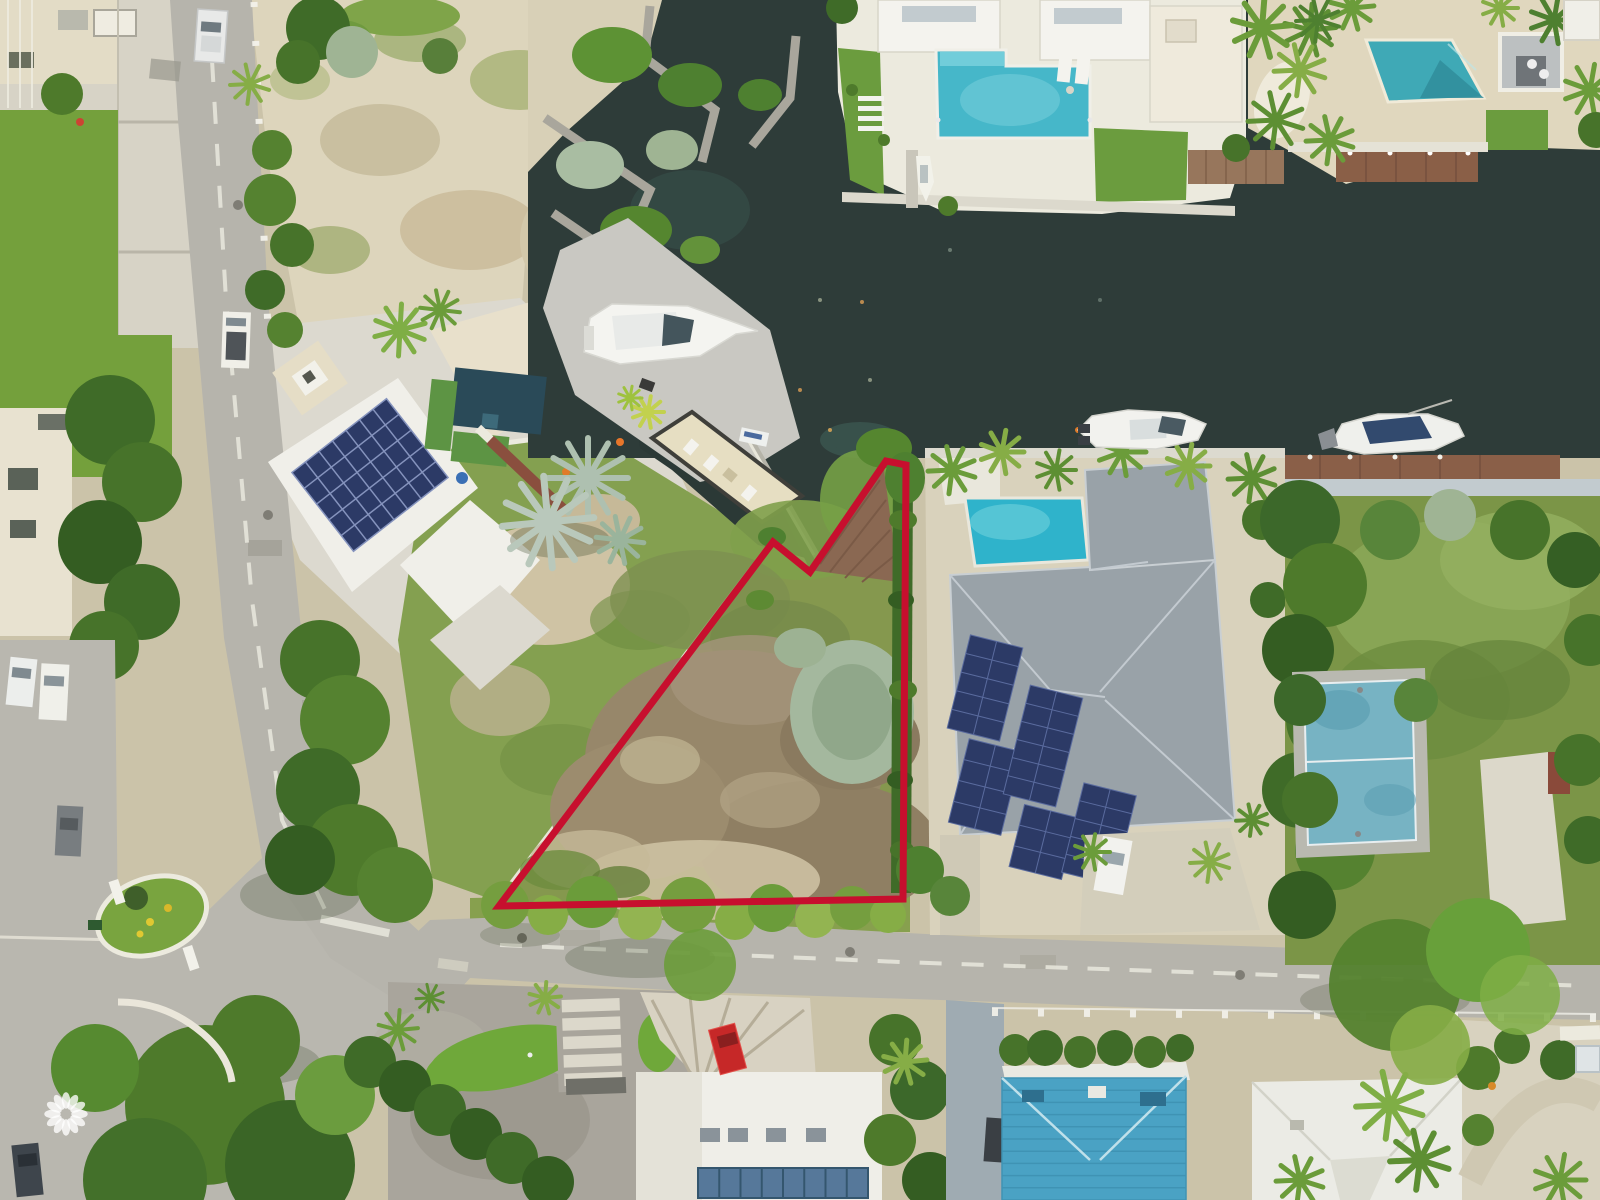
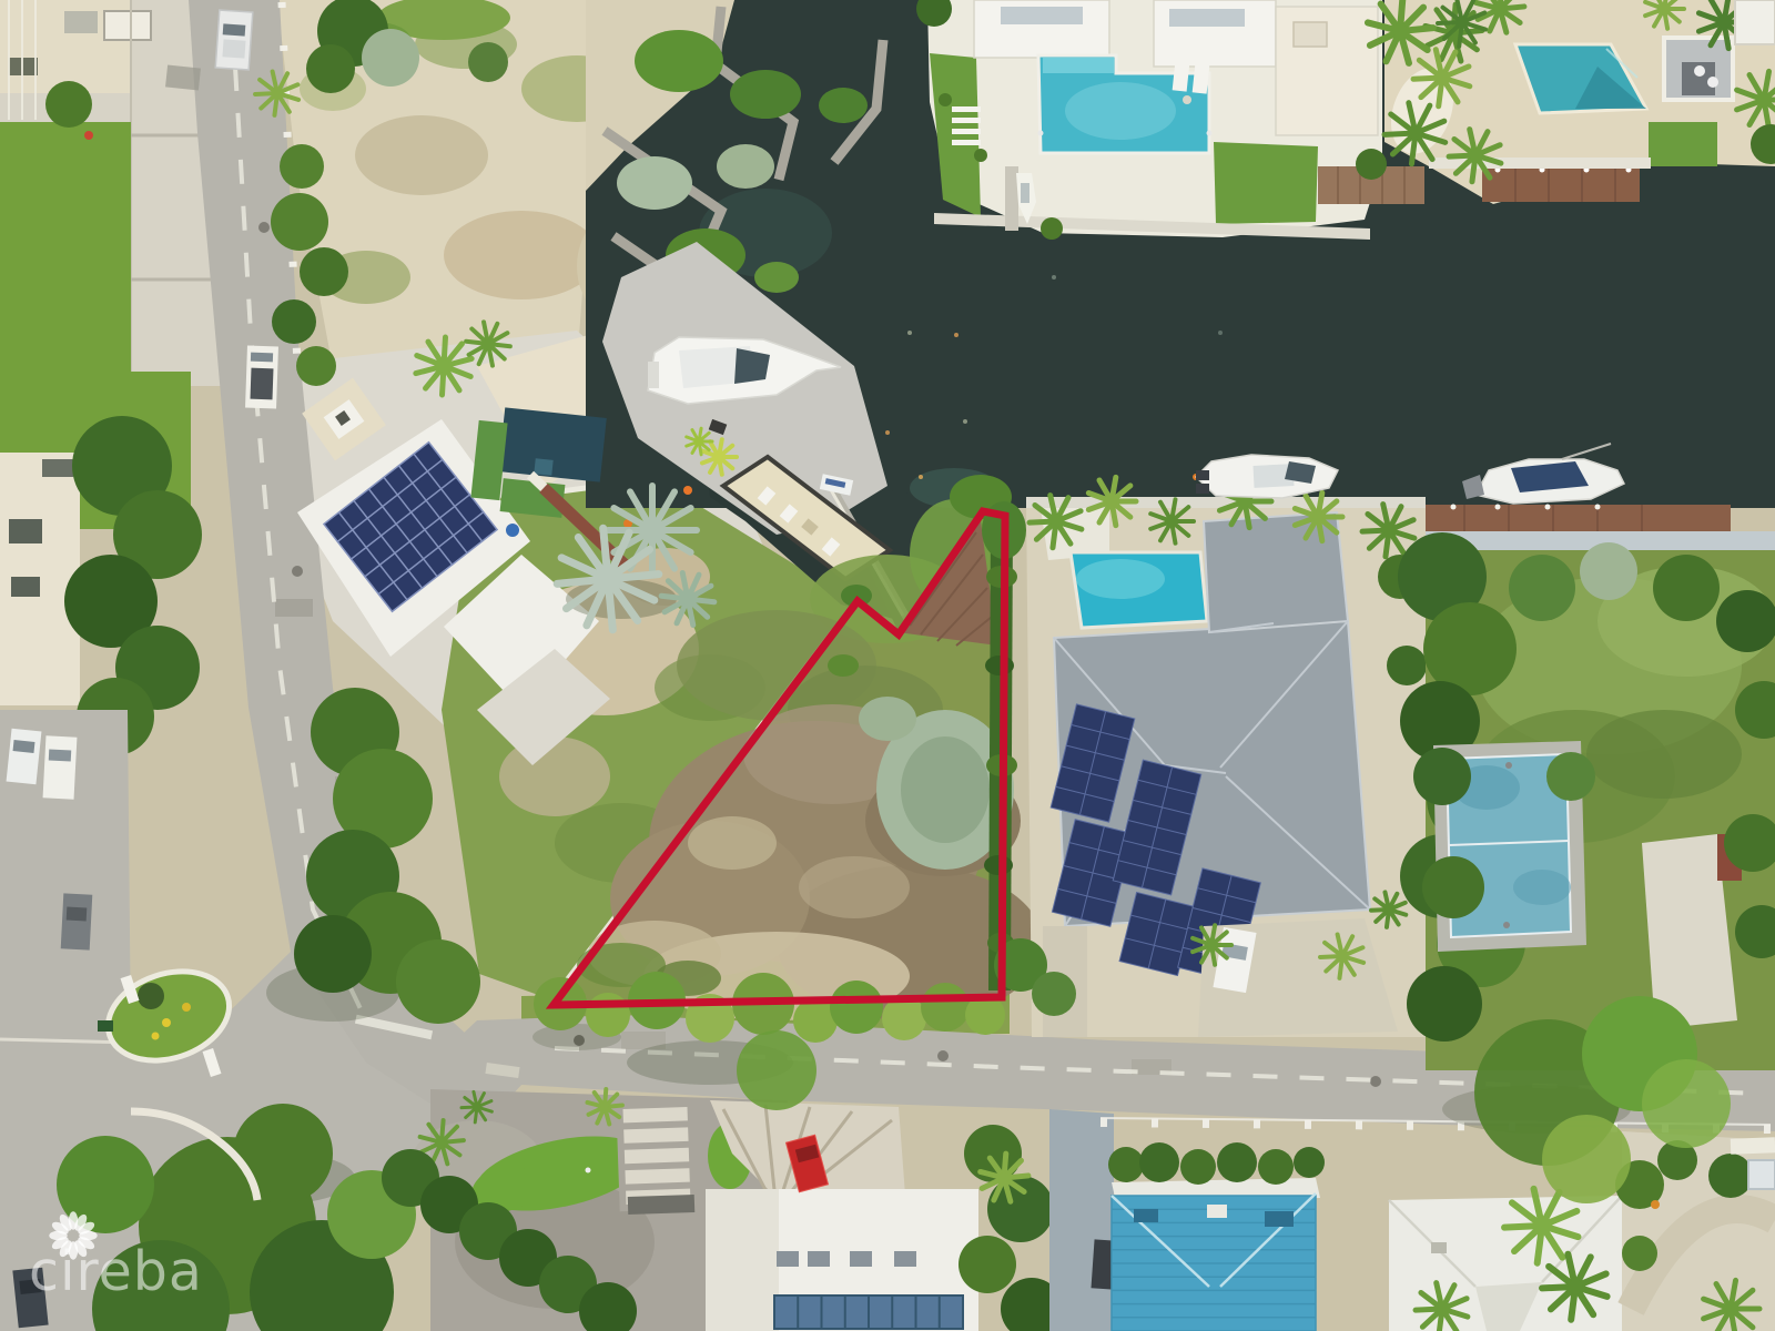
+ cireba
